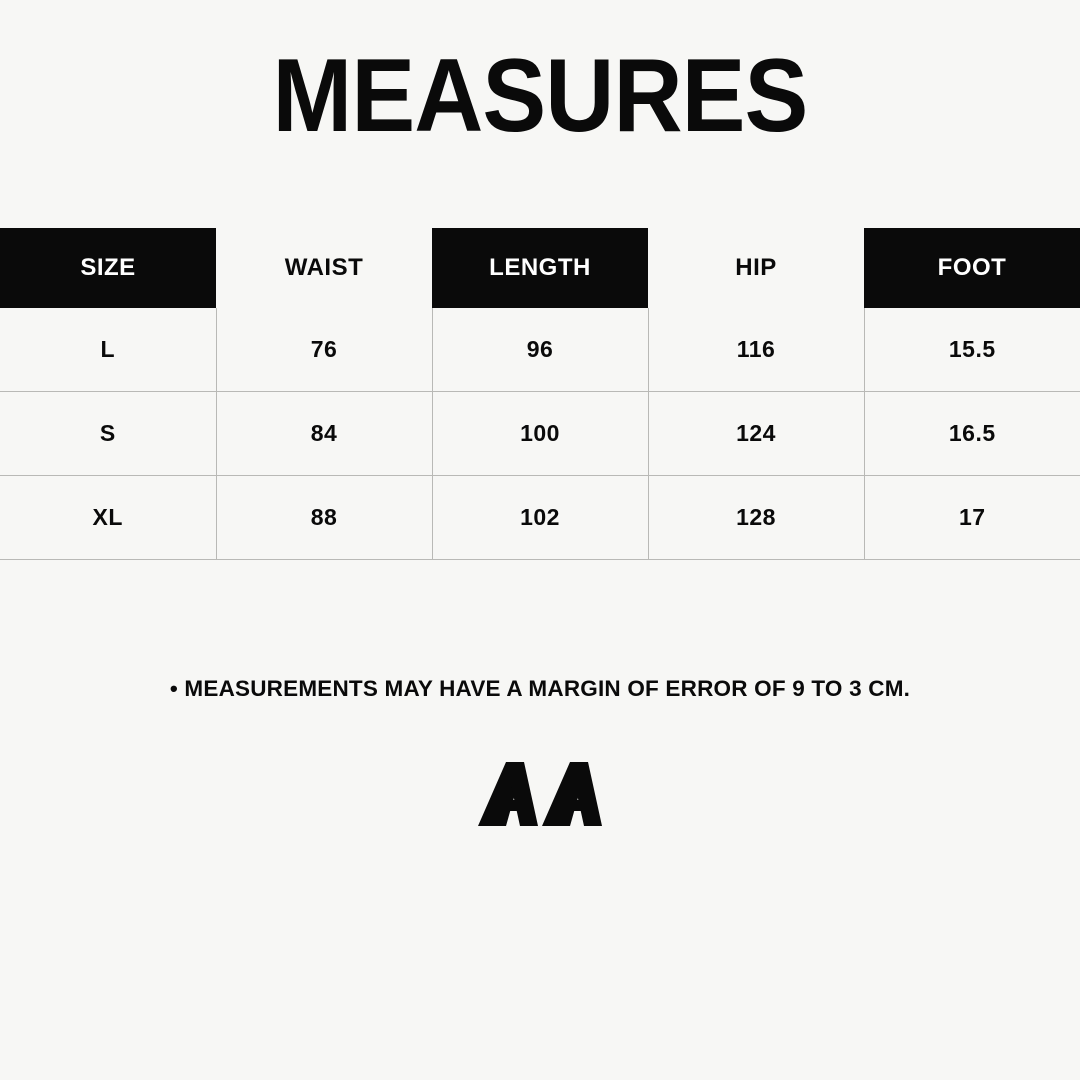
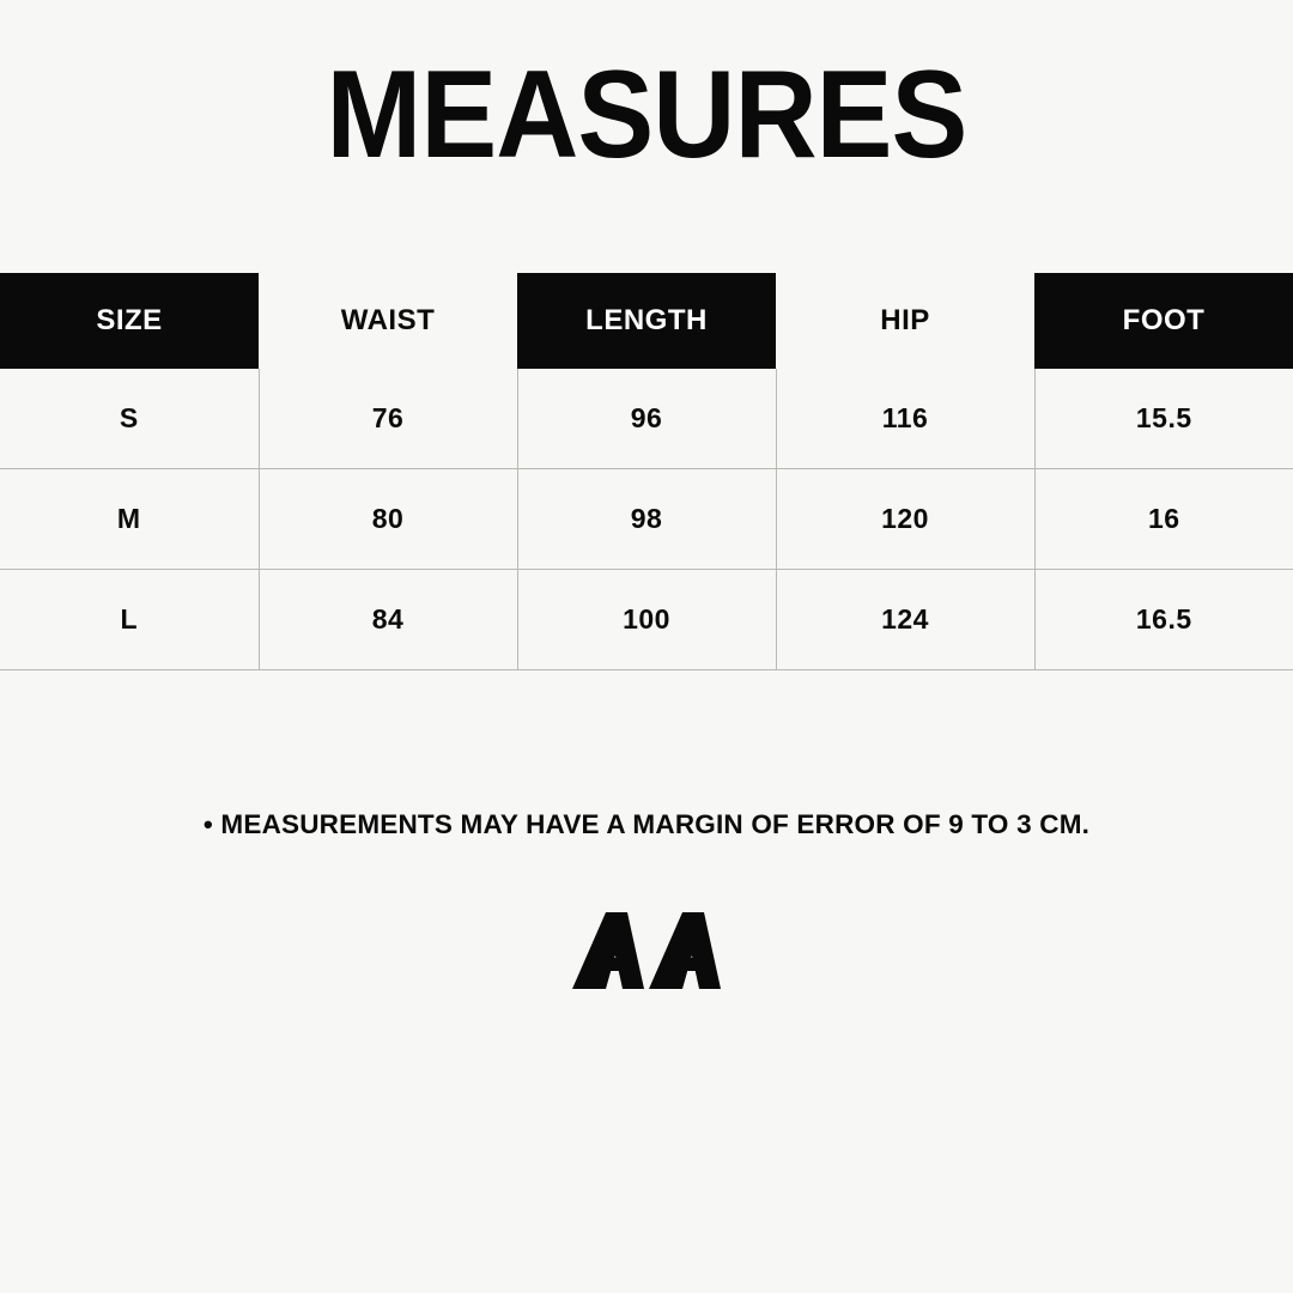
  MEASURES
  SIZE	WAIST	LENGTH	HIP	FOOT
- L	76	96	116	15.5
+ S	76	96	116	15.5
+ M	80	98	120	16
- S	84	100	124	16.5
+ L	84	100	124	16.5
- XL	88	102	128	17
  • MEASUREMENTS MAY HAVE A MARGIN OF ERROR OF 9 TO 3 CM.
